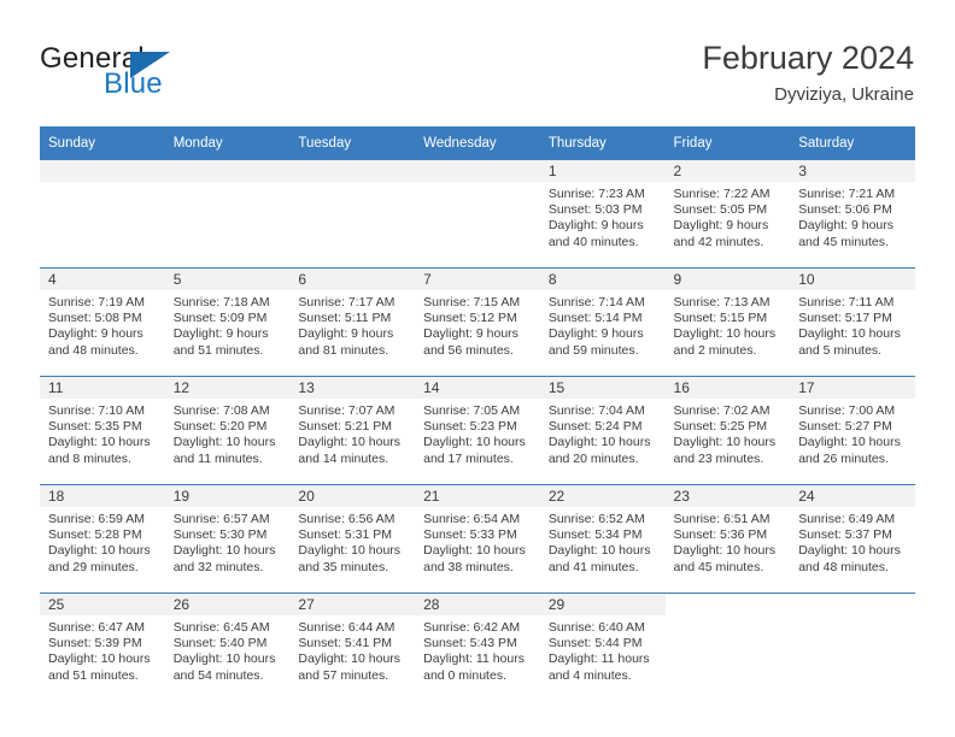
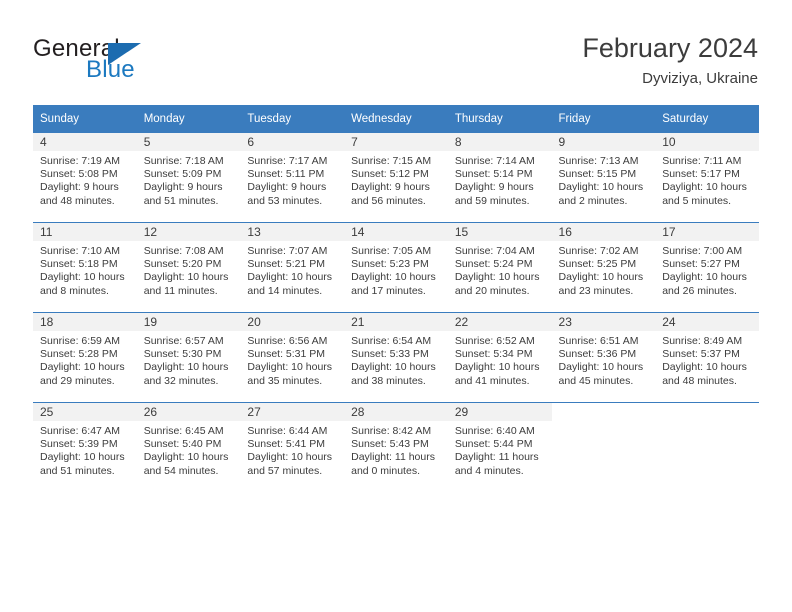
  General
  Blue
  February 2024
  Dyviziya, Ukraine
  Sunday	Monday	Tuesday	Wednesday	Thursday	Friday	Saturday
- 				1Sunrise: 7:23 AMSunset: 5:03 PMDaylight: 9 hoursand 40 minutes.	2Sunrise: 7:22 AMSunset: 5:05 PMDaylight: 9 hoursand 42 minutes.	3Sunrise: 7:21 AMSunset: 5:06 PMDaylight: 9 hoursand 45 minutes.
- 4Sunrise: 7:19 AMSunset: 5:08 PMDaylight: 9 hoursand 48 minutes.	5Sunrise: 7:18 AMSunset: 5:09 PMDaylight: 9 hoursand 51 minutes.	6Sunrise: 7:17 AMSunset: 5:11 PMDaylight: 9 hoursand 81 minutes.	7Sunrise: 7:15 AMSunset: 5:12 PMDaylight: 9 hoursand 56 minutes.	8Sunrise: 7:14 AMSunset: 5:14 PMDaylight: 9 hoursand 59 minutes.	9Sunrise: 7:13 AMSunset: 5:15 PMDaylight: 10 hoursand 2 minutes.	10Sunrise: 7:11 AMSunset: 5:17 PMDaylight: 10 hoursand 5 minutes.
+ 4Sunrise: 7:19 AMSunset: 5:08 PMDaylight: 9 hoursand 48 minutes.	5Sunrise: 7:18 AMSunset: 5:09 PMDaylight: 9 hoursand 51 minutes.	6Sunrise: 7:17 AMSunset: 5:11 PMDaylight: 9 hoursand 53 minutes.	7Sunrise: 7:15 AMSunset: 5:12 PMDaylight: 9 hoursand 56 minutes.	8Sunrise: 7:14 AMSunset: 5:14 PMDaylight: 9 hoursand 59 minutes.	9Sunrise: 7:13 AMSunset: 5:15 PMDaylight: 10 hoursand 2 minutes.	10Sunrise: 7:11 AMSunset: 5:17 PMDaylight: 10 hoursand 5 minutes.
- 11Sunrise: 7:10 AMSunset: 5:35 PMDaylight: 10 hoursand 8 minutes.	12Sunrise: 7:08 AMSunset: 5:20 PMDaylight: 10 hoursand 11 minutes.	13Sunrise: 7:07 AMSunset: 5:21 PMDaylight: 10 hoursand 14 minutes.	14Sunrise: 7:05 AMSunset: 5:23 PMDaylight: 10 hoursand 17 minutes.	15Sunrise: 7:04 AMSunset: 5:24 PMDaylight: 10 hoursand 20 minutes.	16Sunrise: 7:02 AMSunset: 5:25 PMDaylight: 10 hoursand 23 minutes.	17Sunrise: 7:00 AMSunset: 5:27 PMDaylight: 10 hoursand 26 minutes.
+ 11Sunrise: 7:10 AMSunset: 5:18 PMDaylight: 10 hoursand 8 minutes.	12Sunrise: 7:08 AMSunset: 5:20 PMDaylight: 10 hoursand 11 minutes.	13Sunrise: 7:07 AMSunset: 5:21 PMDaylight: 10 hoursand 14 minutes.	14Sunrise: 7:05 AMSunset: 5:23 PMDaylight: 10 hoursand 17 minutes.	15Sunrise: 7:04 AMSunset: 5:24 PMDaylight: 10 hoursand 20 minutes.	16Sunrise: 7:02 AMSunset: 5:25 PMDaylight: 10 hoursand 23 minutes.	17Sunrise: 7:00 AMSunset: 5:27 PMDaylight: 10 hoursand 26 minutes.
- 18Sunrise: 6:59 AMSunset: 5:28 PMDaylight: 10 hoursand 29 minutes.	19Sunrise: 6:57 AMSunset: 5:30 PMDaylight: 10 hoursand 32 minutes.	20Sunrise: 6:56 AMSunset: 5:31 PMDaylight: 10 hoursand 35 minutes.	21Sunrise: 6:54 AMSunset: 5:33 PMDaylight: 10 hoursand 38 minutes.	22Sunrise: 6:52 AMSunset: 5:34 PMDaylight: 10 hoursand 41 minutes.	23Sunrise: 6:51 AMSunset: 5:36 PMDaylight: 10 hoursand 45 minutes.	24Sunrise: 6:49 AMSunset: 5:37 PMDaylight: 10 hoursand 48 minutes.
+ 18Sunrise: 6:59 AMSunset: 5:28 PMDaylight: 10 hoursand 29 minutes.	19Sunrise: 6:57 AMSunset: 5:30 PMDaylight: 10 hoursand 32 minutes.	20Sunrise: 6:56 AMSunset: 5:31 PMDaylight: 10 hoursand 35 minutes.	21Sunrise: 6:54 AMSunset: 5:33 PMDaylight: 10 hoursand 38 minutes.	22Sunrise: 6:52 AMSunset: 5:34 PMDaylight: 10 hoursand 41 minutes.	23Sunrise: 6:51 AMSunset: 5:36 PMDaylight: 10 hoursand 45 minutes.	24Sunrise: 8:49 AMSunset: 5:37 PMDaylight: 10 hoursand 48 minutes.
- 25Sunrise: 6:47 AMSunset: 5:39 PMDaylight: 10 hoursand 51 minutes.	26Sunrise: 6:45 AMSunset: 5:40 PMDaylight: 10 hoursand 54 minutes.	27Sunrise: 6:44 AMSunset: 5:41 PMDaylight: 10 hoursand 57 minutes.	28Sunrise: 6:42 AMSunset: 5:43 PMDaylight: 11 hoursand 0 minutes.	29Sunrise: 6:40 AMSunset: 5:44 PMDaylight: 11 hoursand 4 minutes.
+ 25Sunrise: 6:47 AMSunset: 5:39 PMDaylight: 10 hoursand 51 minutes.	26Sunrise: 6:45 AMSunset: 5:40 PMDaylight: 10 hoursand 54 minutes.	27Sunrise: 6:44 AMSunset: 5:41 PMDaylight: 10 hoursand 57 minutes.	28Sunrise: 8:42 AMSunset: 5:43 PMDaylight: 11 hoursand 0 minutes.	29Sunrise: 6:40 AMSunset: 5:44 PMDaylight: 11 hoursand 4 minutes.
